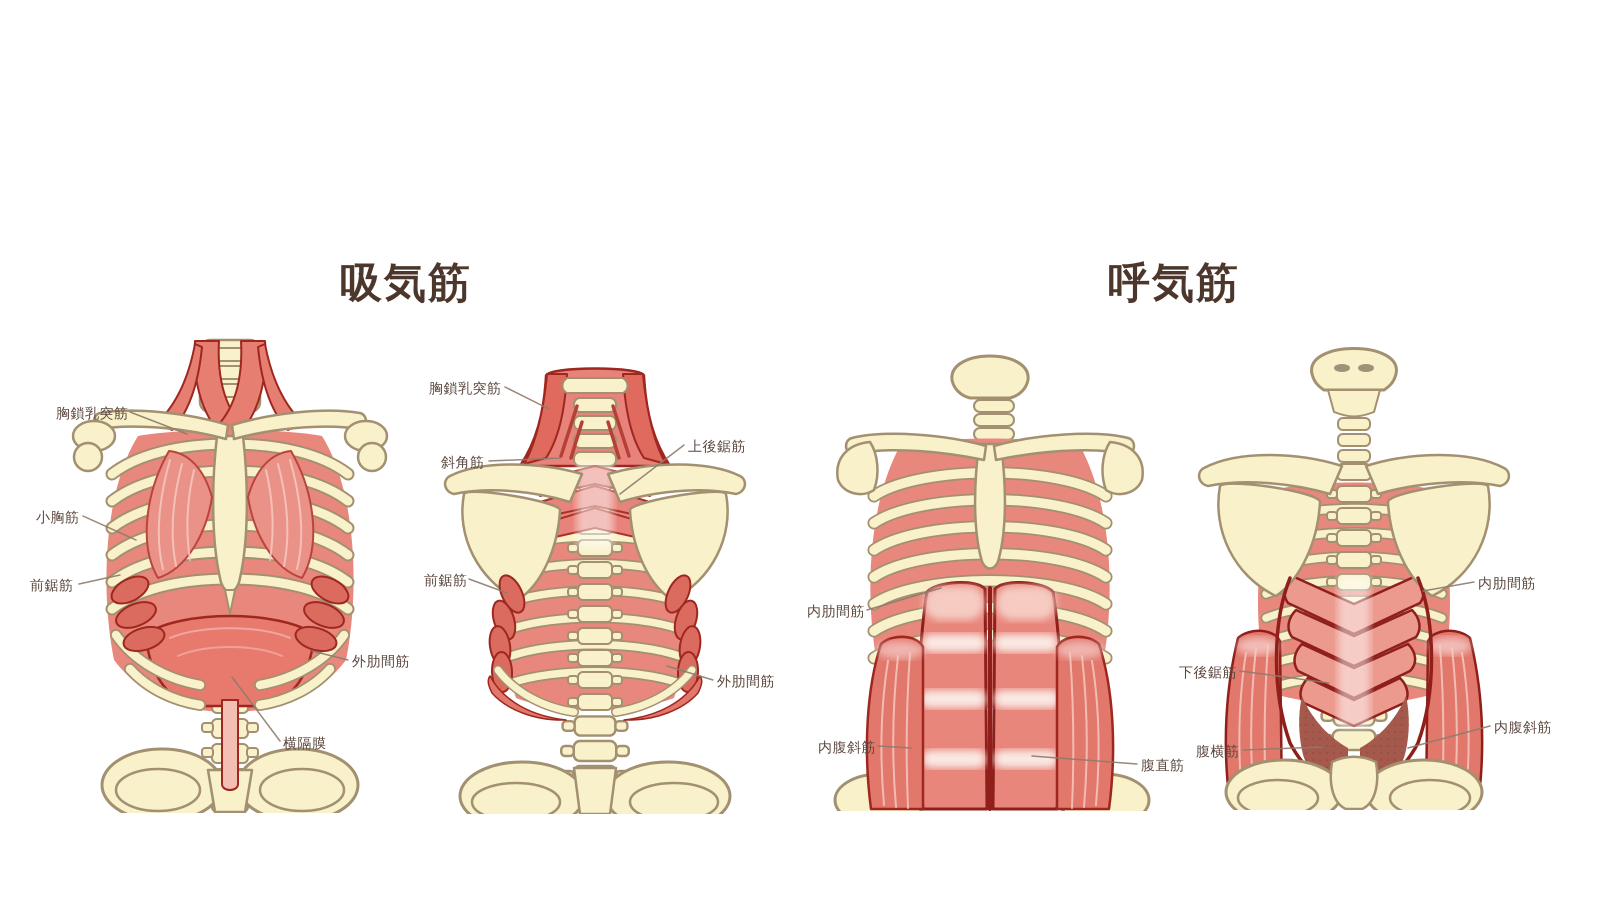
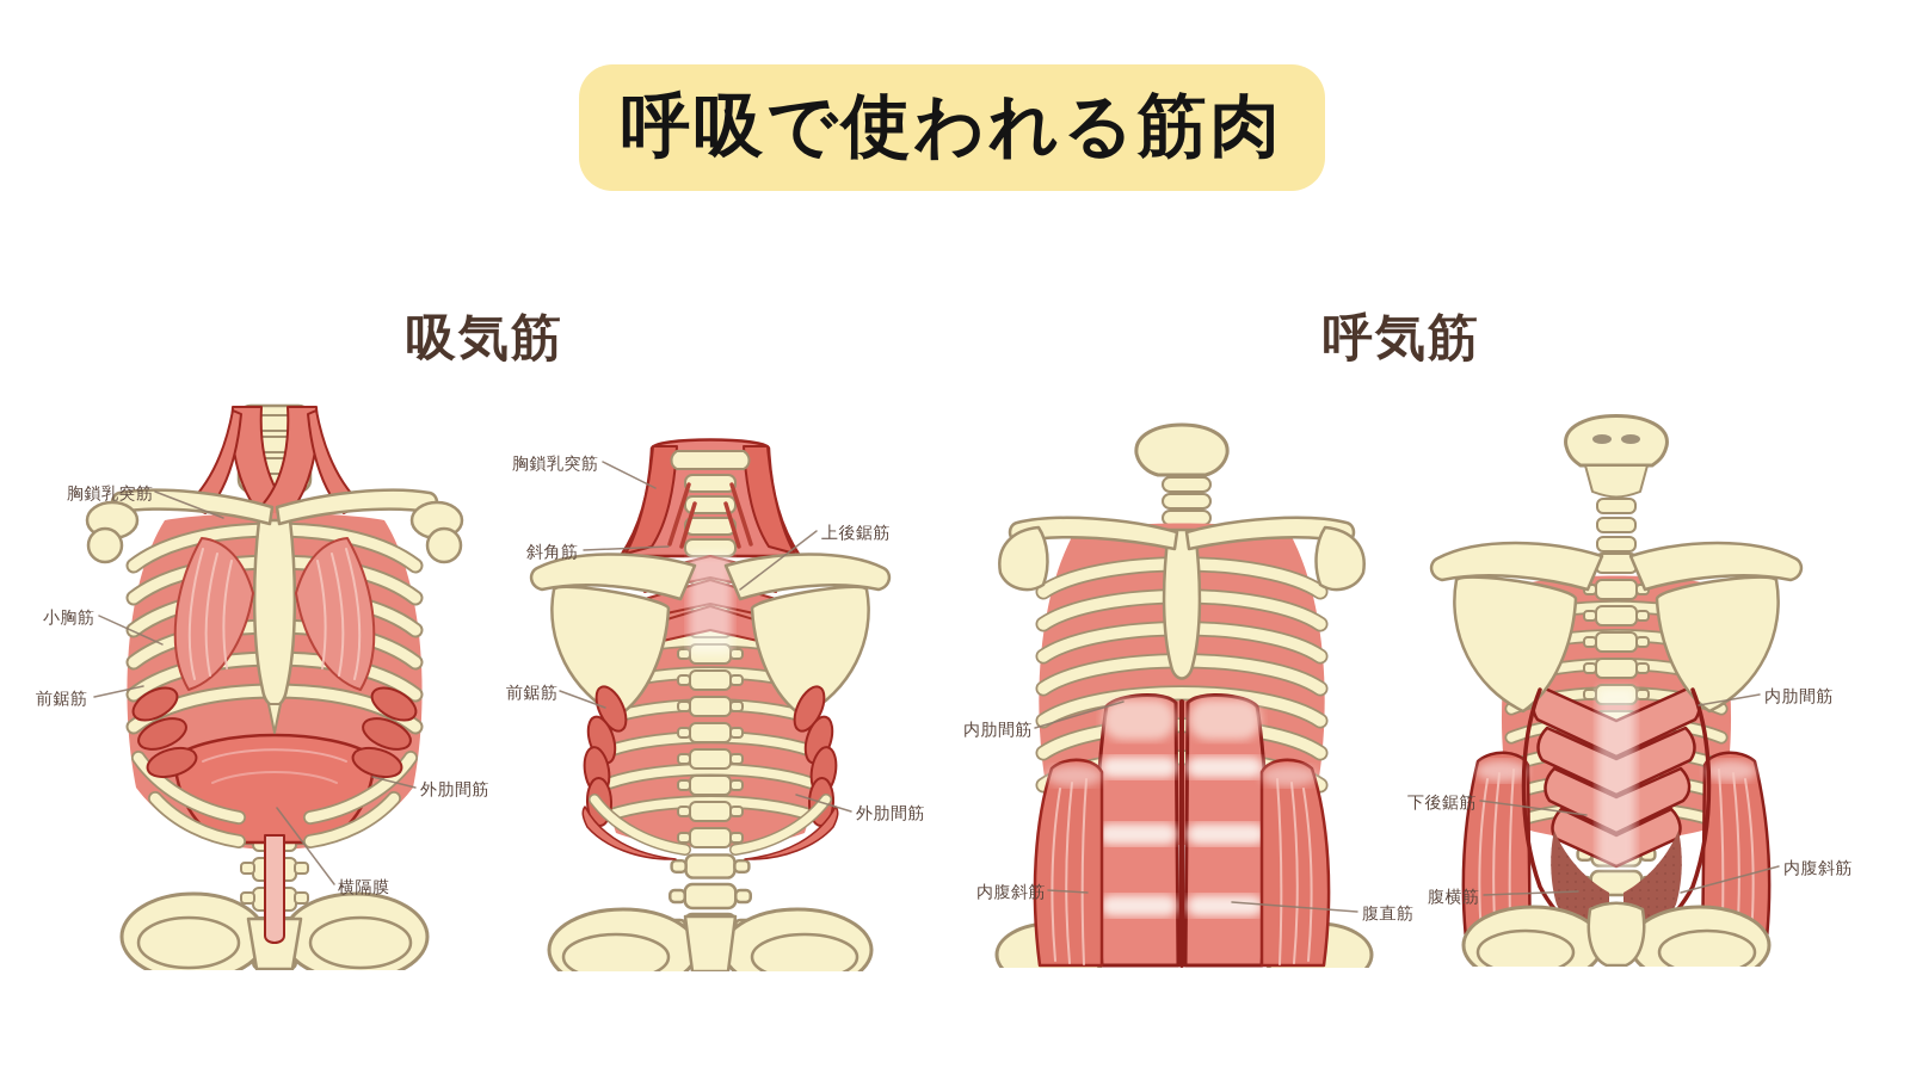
+ 呼吸で使われる筋肉
  吸気筋
  呼気筋
  胸鎖乳突筋
  小胸筋
  前鋸筋
  外肋間筋
  横隔膜
  胸鎖乳突筋
  斜角筋
  上後鋸筋
  前鋸筋
  外肋間筋
  内肋間筋
  内腹斜筋
  腹直筋
  内肋間筋
  下後鋸筋
  腹横筋
  内腹斜筋
